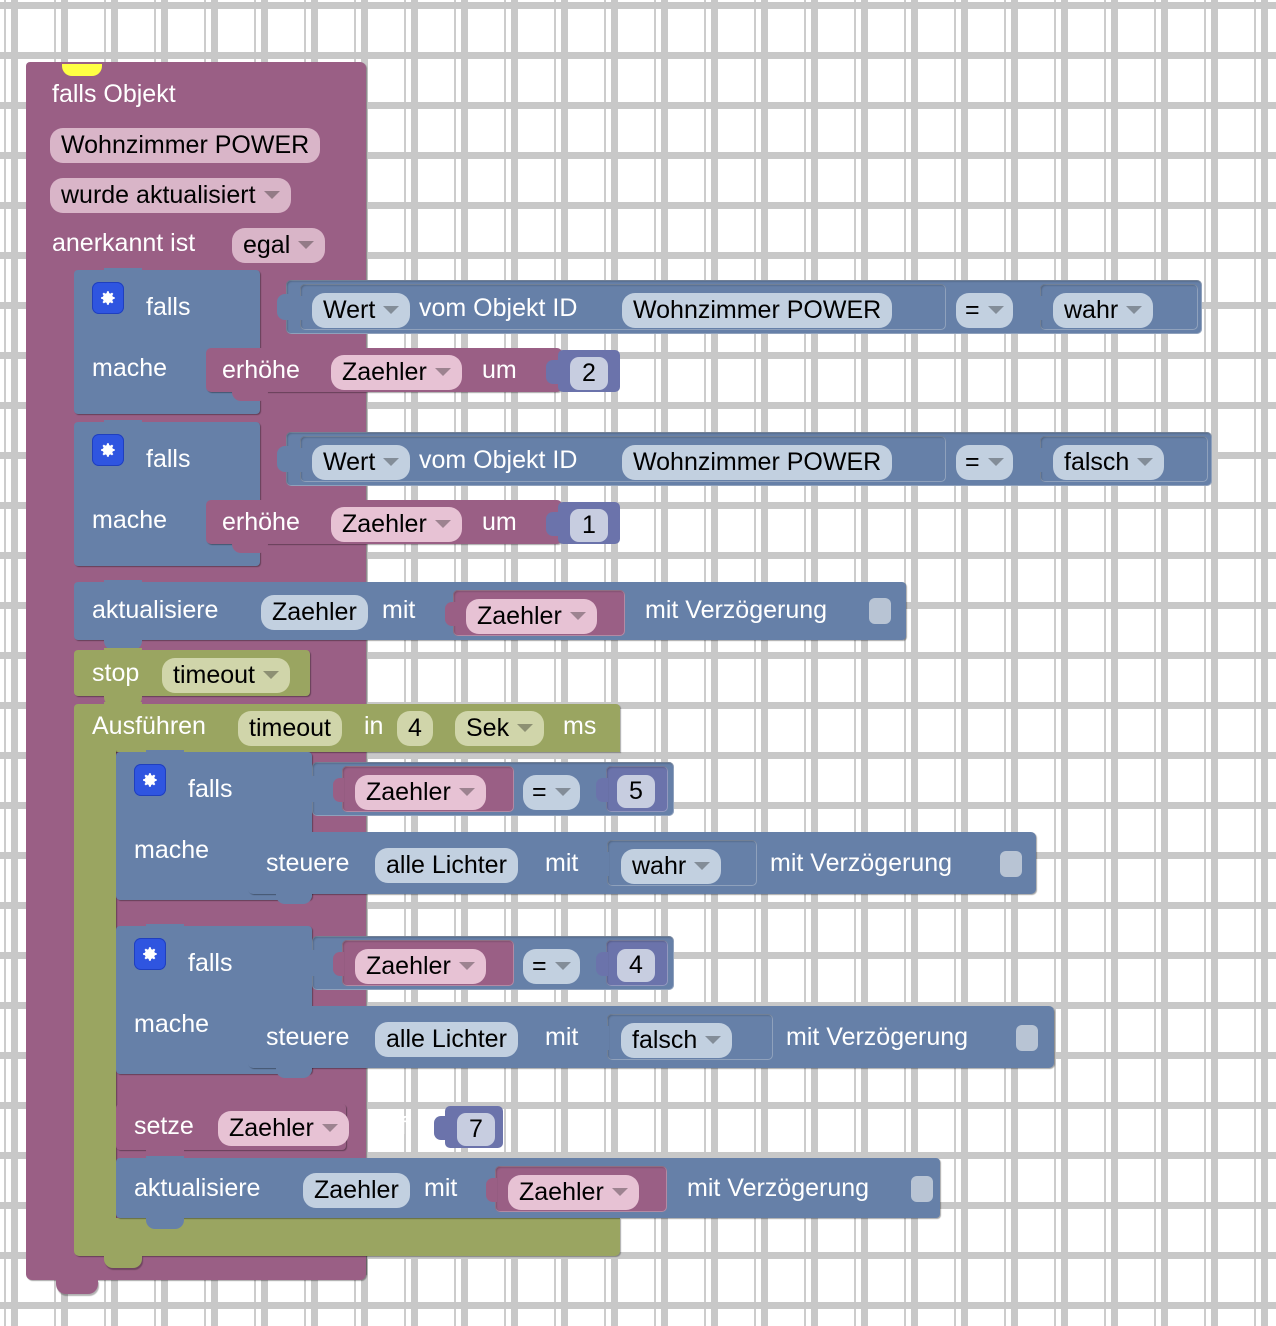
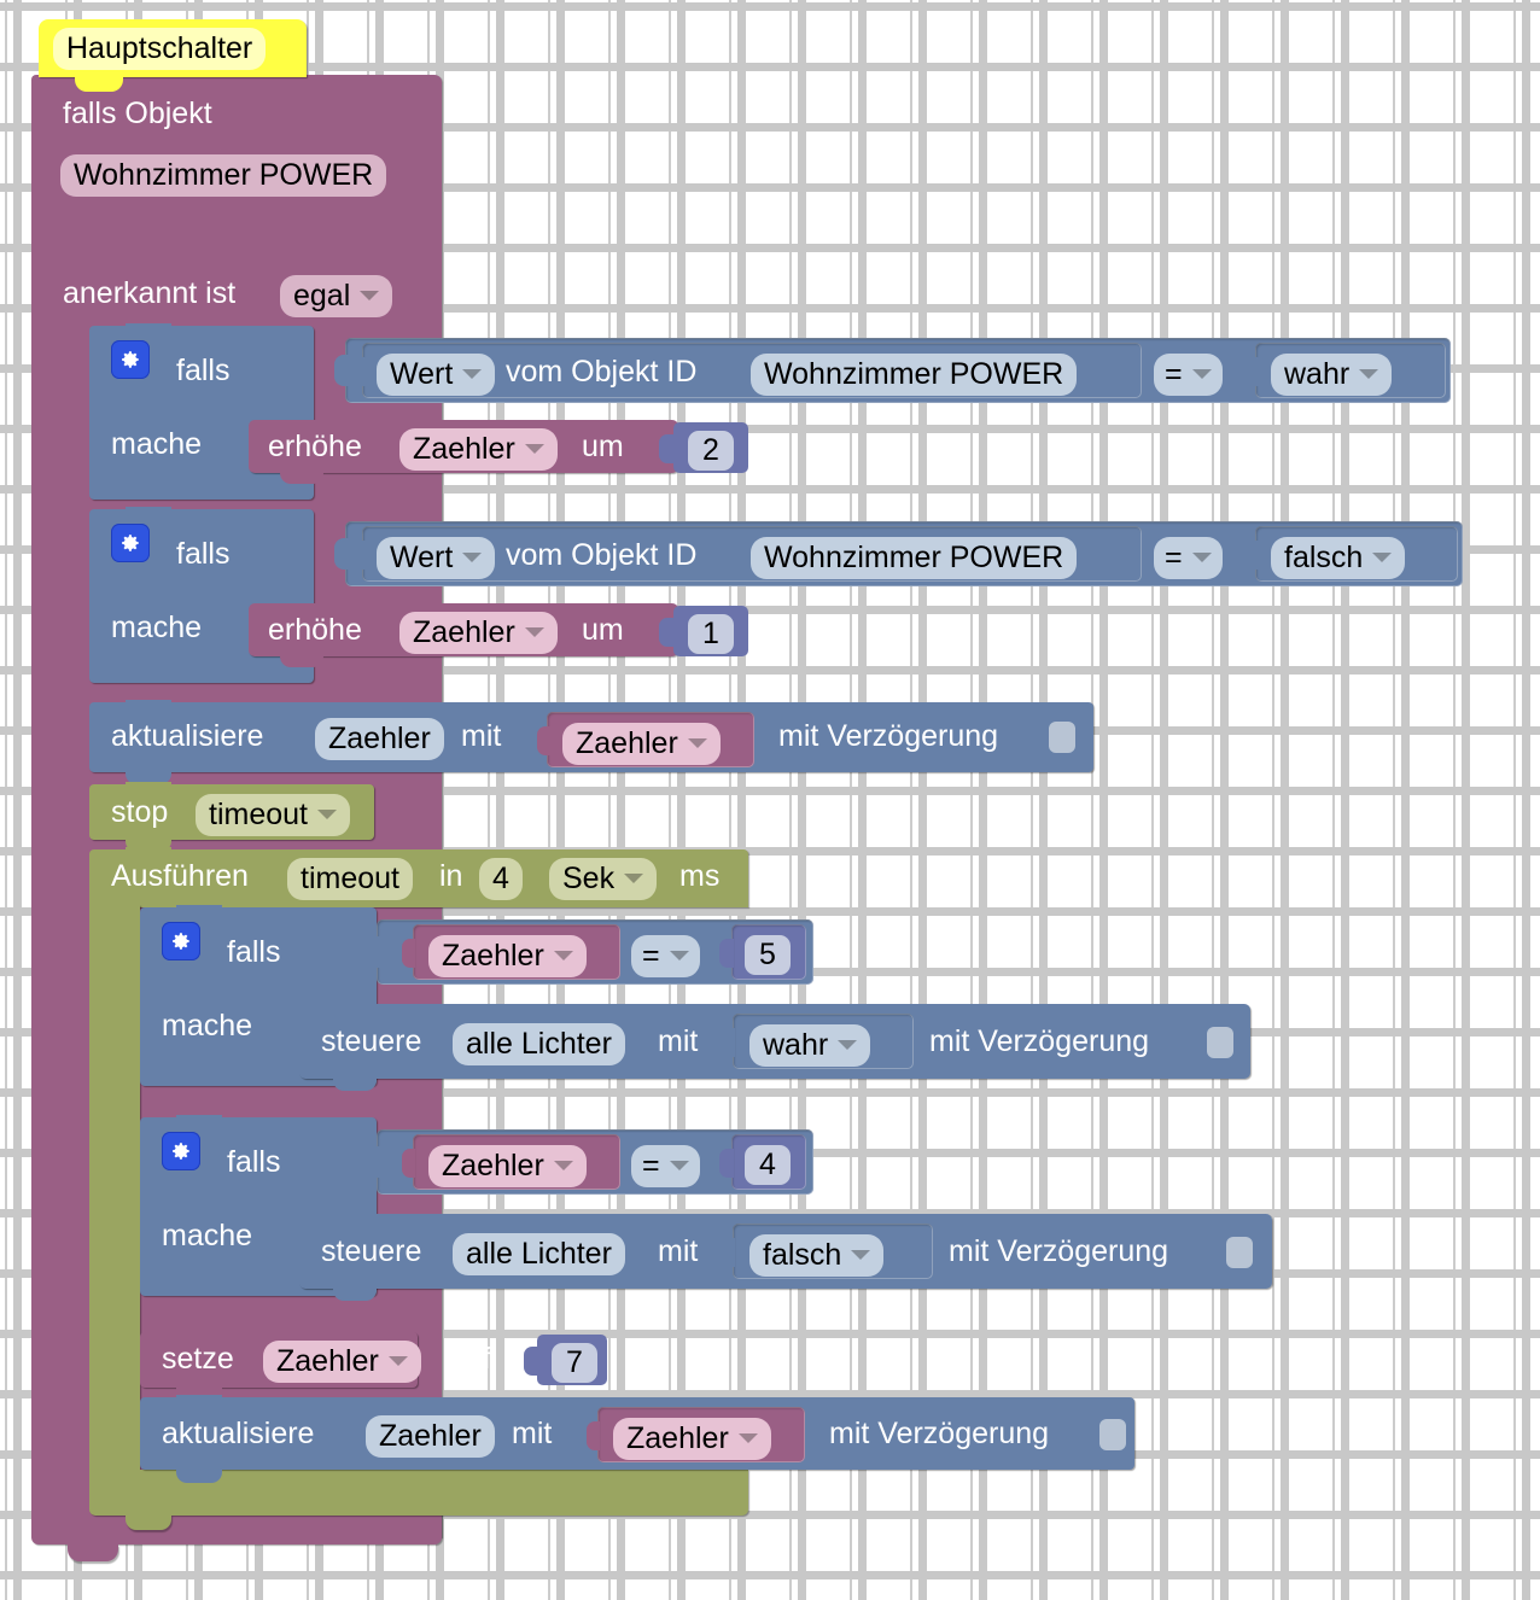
+ Hauptschalter
  falls Objekt
  Wohnzimmer POWER
- wurde aktualisiert
  anerkannt ist
  egal
  falls
  mache
  Wert
  vom Objekt ID
  Wohnzimmer POWER
  =
  wahr
  erhöhe
  Zaehler
  um
  2
  falls
  mache
  Wert
  vom Objekt ID
  Wohnzimmer POWER
  =
  falsch
  erhöhe
  Zaehler
  um
  1
  aktualisiere
  Zaehler
  mit
  Zaehler
  mit Verzögerung
  stop
  timeout
  Ausführen
  timeout
  in
  4
  Sek
  ms
  falls
  mache
  Zaehler
  =
  5
  steuere
  alle Lichter
  mit
  wahr
  mit Verzögerung
  falls
  mache
  Zaehler
  =
  4
  steuere
  alle Lichter
  mit
  falsch
  mit Verzögerung
  setze
  Zaehler
  auf
  7
  aktualisiere
  Zaehler
  mit
  Zaehler
  mit Verzögerung
